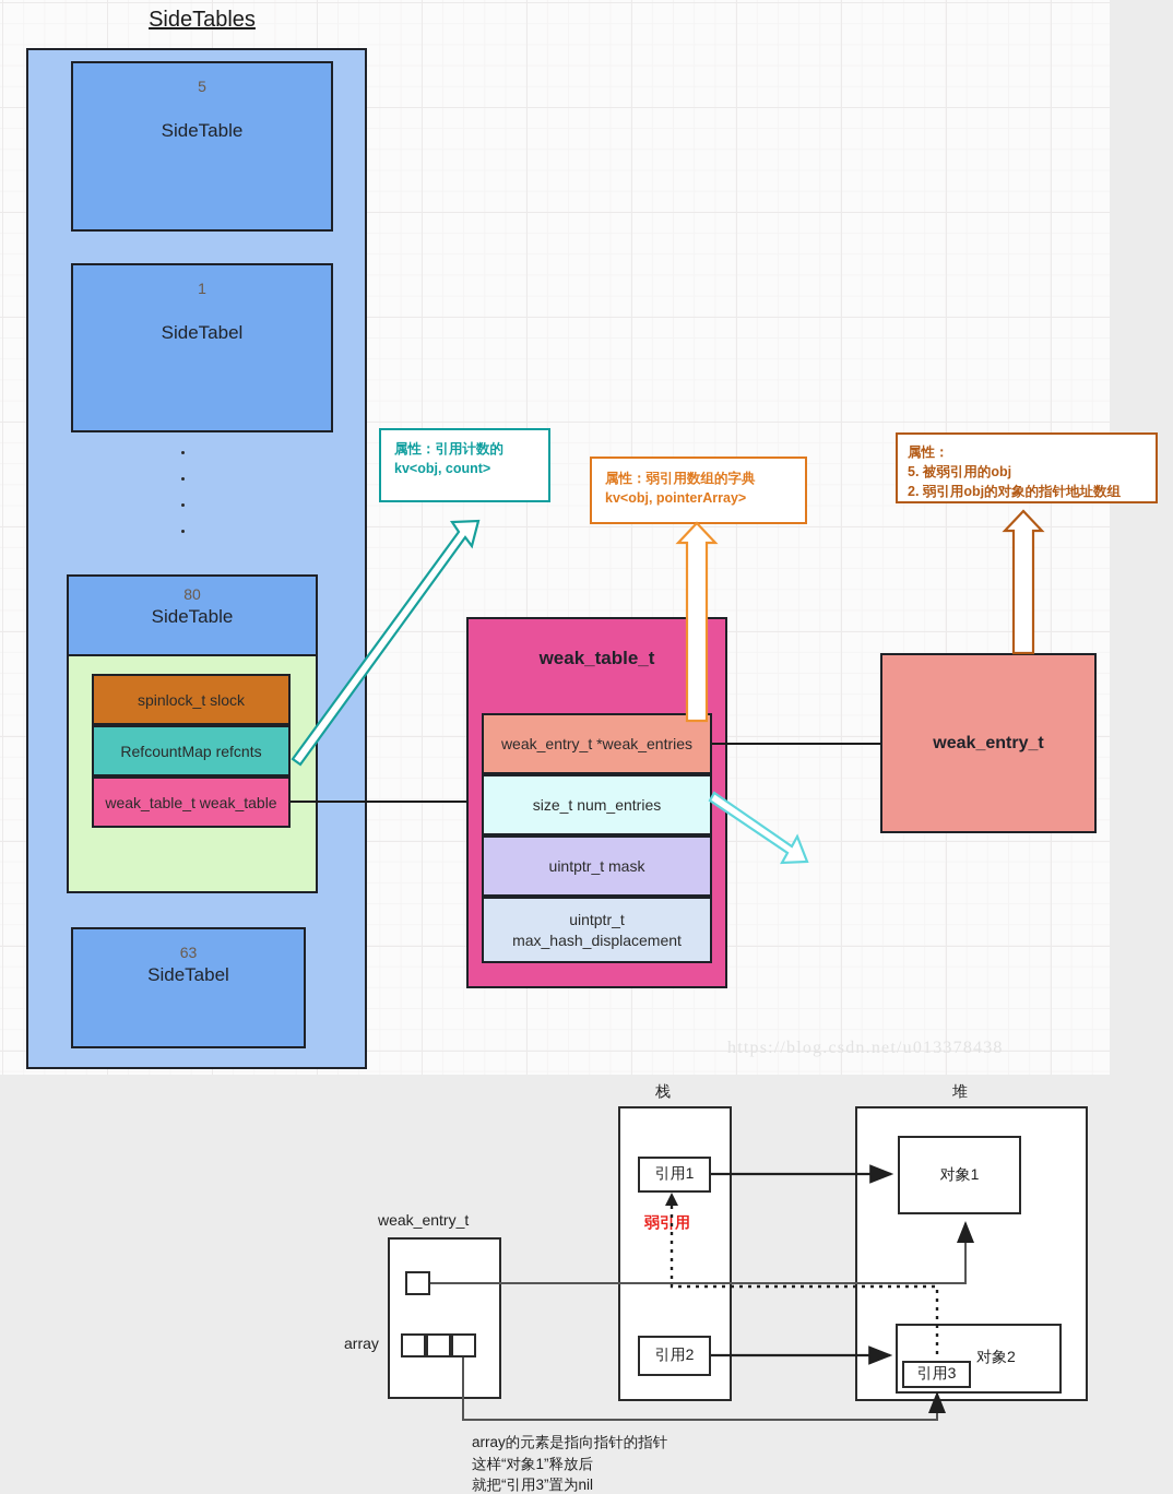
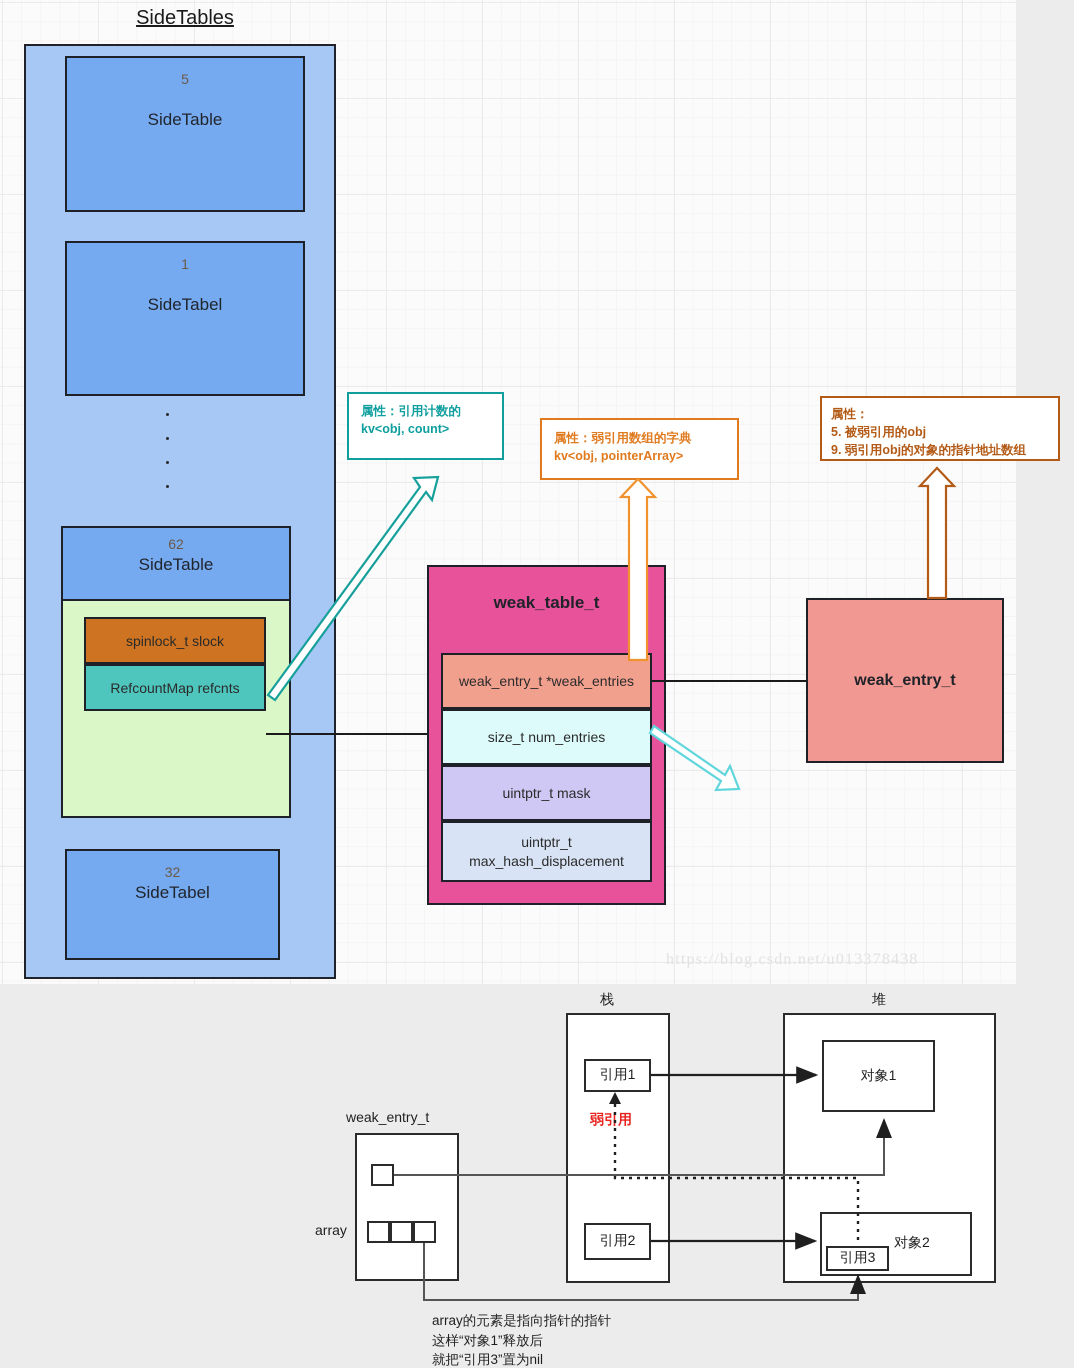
  SideTables
  5
  SideTable
  1
  SideTabel
- 80
+ 62
  SideTable
  spinlock_t slock
  RefcountMap refcnts
- weak_table_t weak_table
- 63
+ 32
  SideTabel
  weak_table_t
  weak_entry_t *weak_entries
  size_t num_entries
  uintptr_t mask
  uintptr_t
  max_hash_displacement
  weak_entry_t
  属性：引用计数的
  kv<obj, count>
  属性：弱引用数组的字典
  kv<obj, pointerArray>
  属性：
  5. 被弱引用的obj
- 2. 弱引用obj的对象的指针地址数组
+ 9. 弱引用obj的对象的指针地址数组
  https://blog.csdn.net/u013378438
  栈
  堆
  weak_entry_t
  array
  引用1
  引用2
  对象1
  对象2
  引用3
  弱引用
  array的元素是指向指针的指针
  这样“对象1”释放后
  就把“引用3”置为nil
